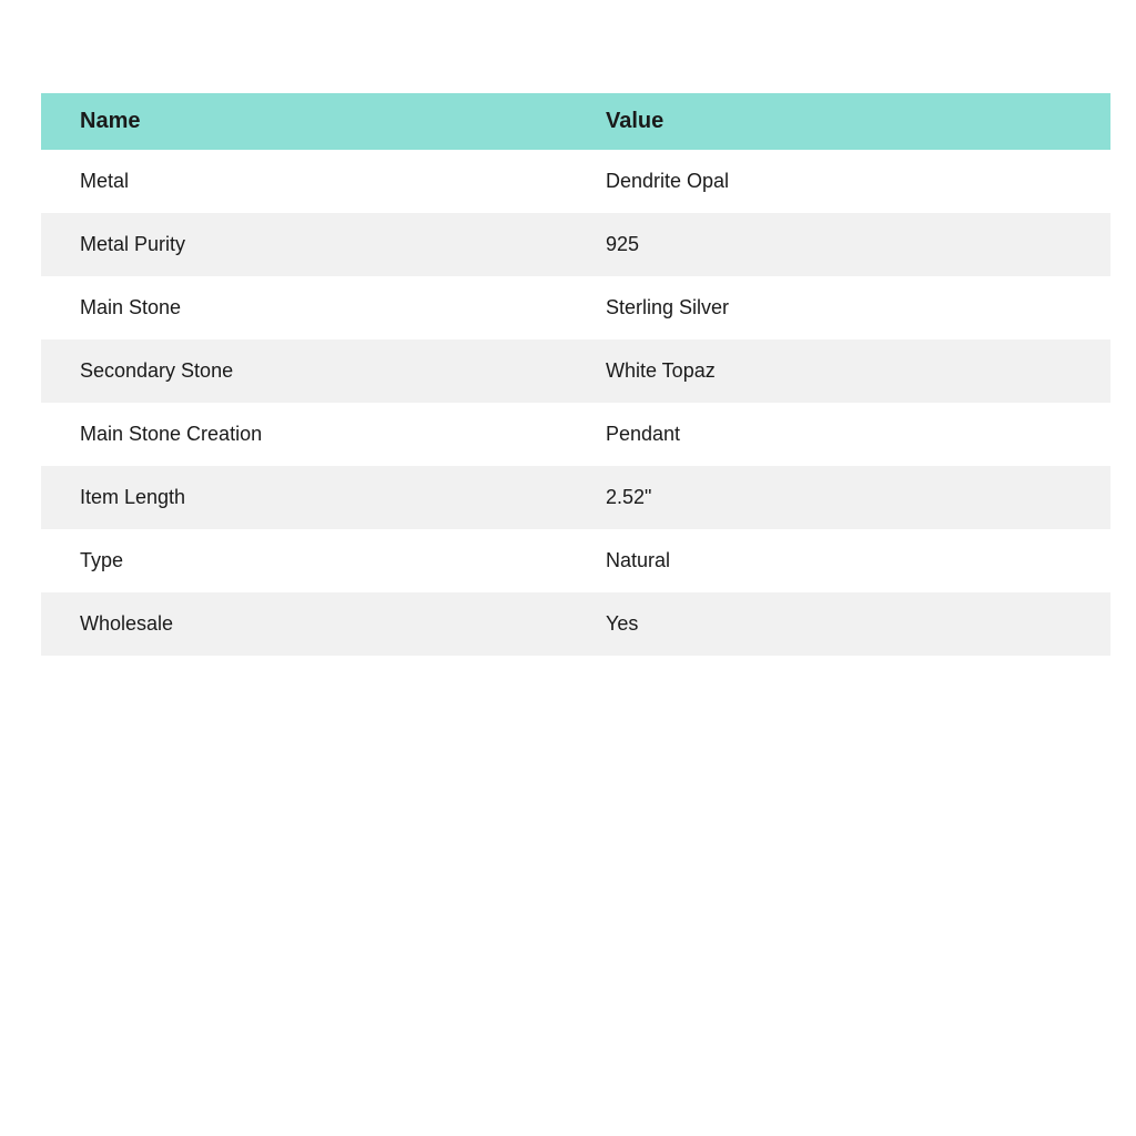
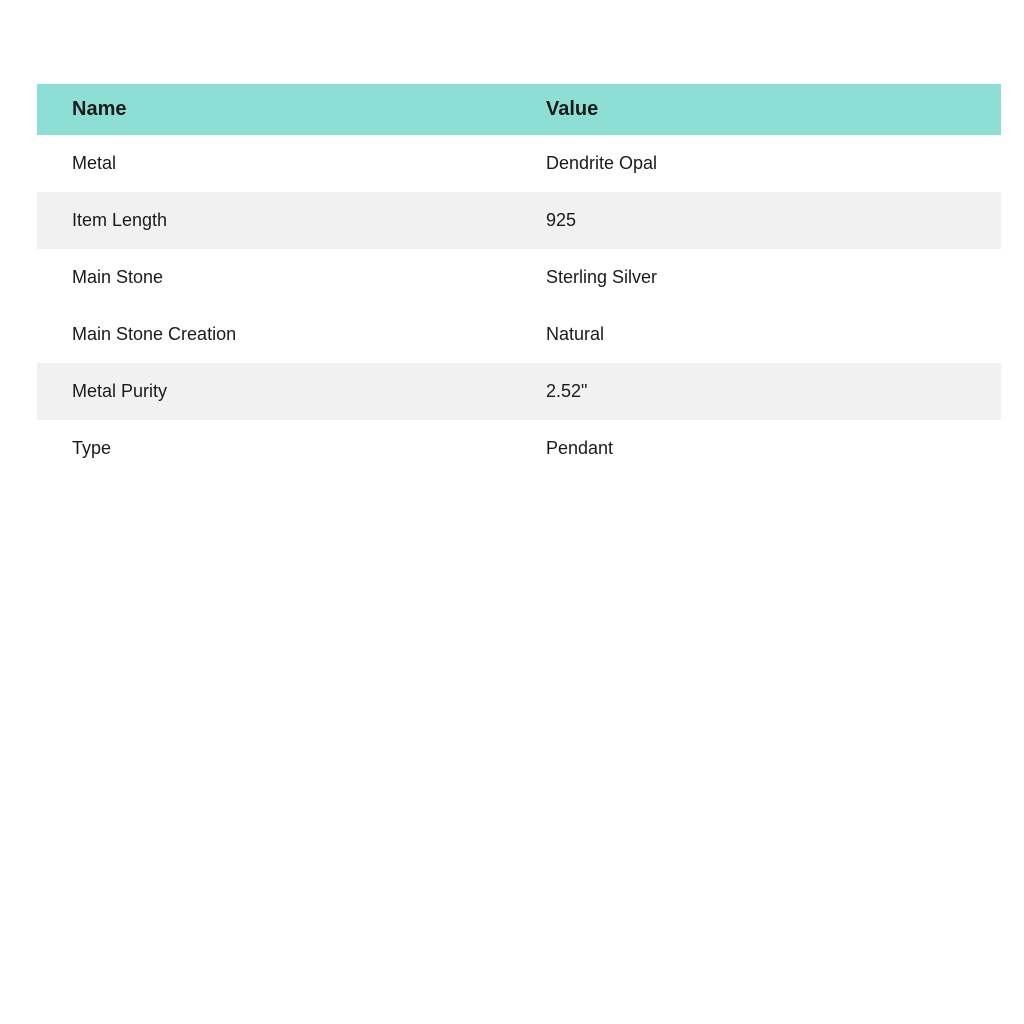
  Name	Value
  Metal	Dendrite Opal
- Metal Purity	925
+ Item Length	925
  Main Stone	Sterling Silver
- Secondary Stone	White Topaz
- Main Stone Creation	Pendant
+ Main Stone Creation	Natural
- Item Length	2.52"
+ Metal Purity	2.52"
- Type	Natural
+ Type	Pendant
- Wholesale	Yes
